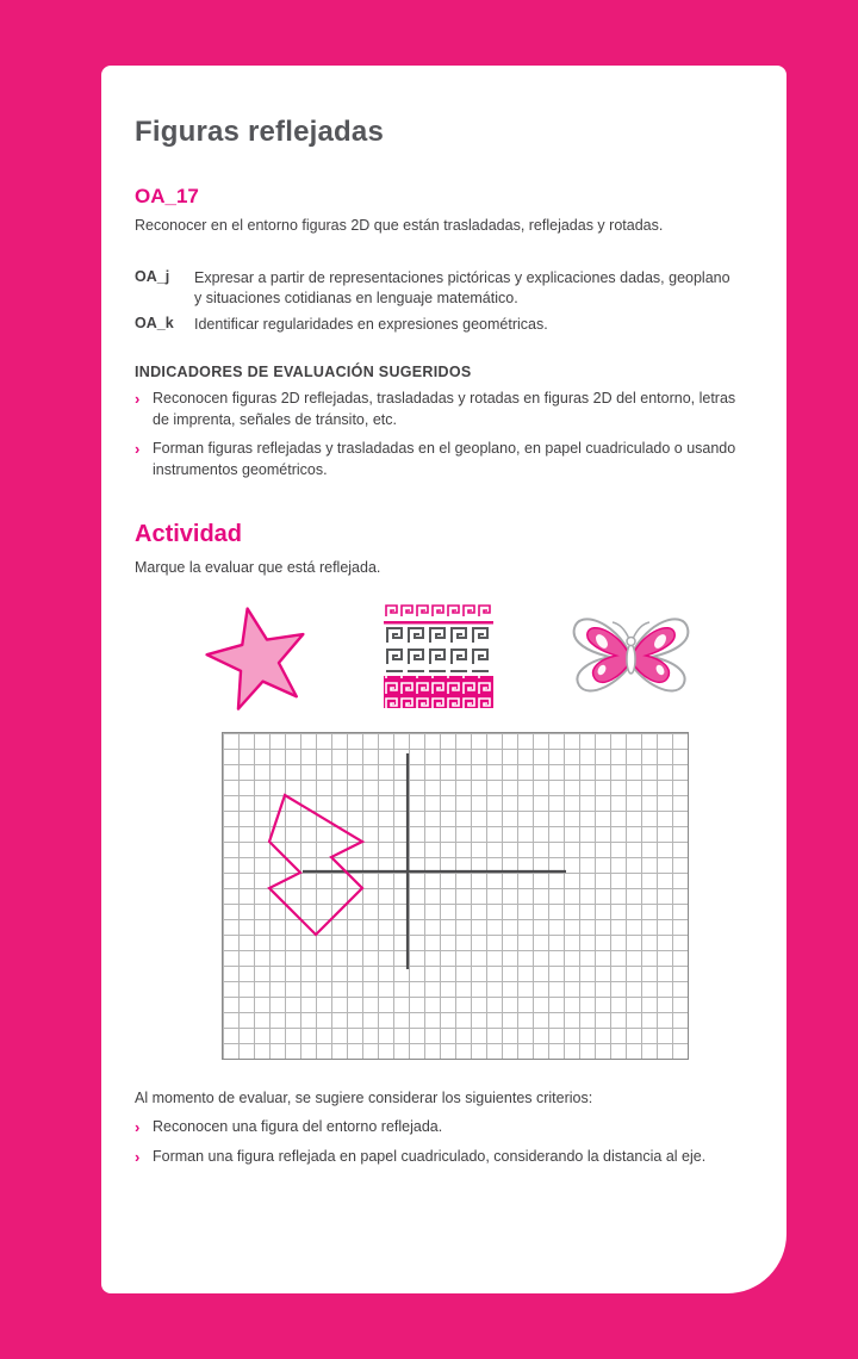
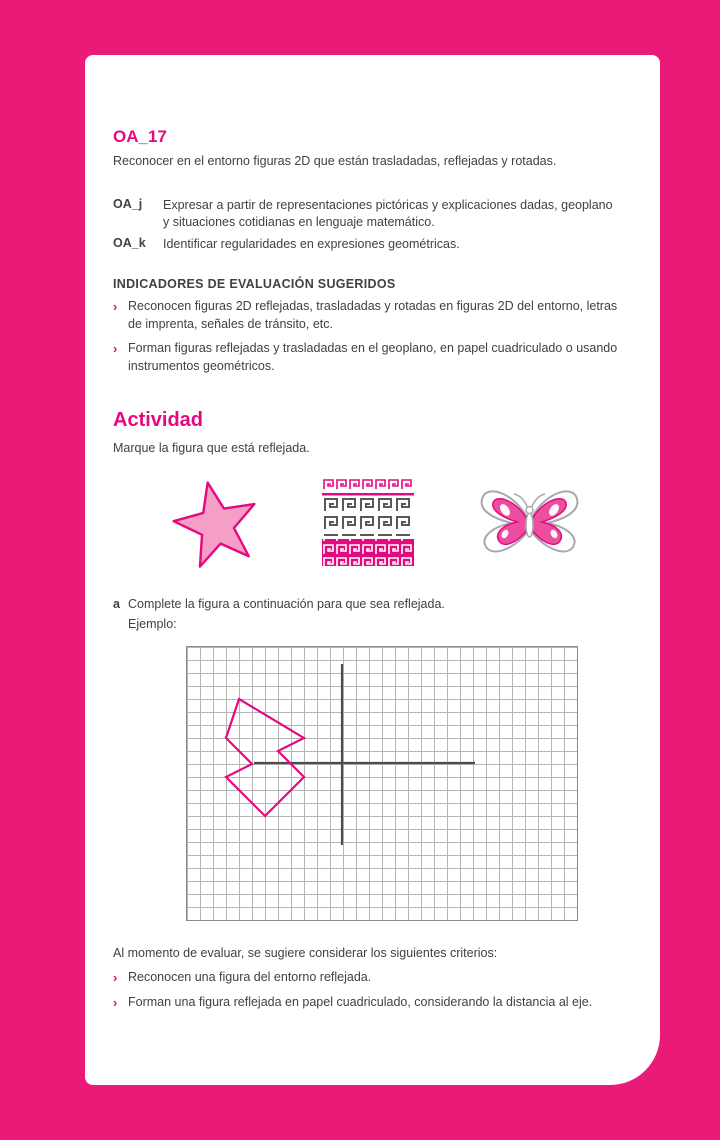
- Figuras reflejadas
  OA_17
  Reconocer en el entorno figuras 2D que están trasladadas, reflejadas y rotadas.
  OA_j
  Expresar a partir de representaciones pictóricas y explicaciones dadas, geoplano y situaciones cotidianas en lenguaje matemático.
  OA_k
  Identificar regularidades en expresiones geométricas.
  INDICADORES DE EVALUACIÓN SUGERIDOS
  ›
  Reconocen figuras 2D reflejadas, trasladadas y rotadas en figuras 2D del entorno, letras de imprenta, señales de tránsito, etc.
  ›
  Forman figuras reflejadas y trasladadas en el geoplano, en papel cuadriculado o usando instrumentos geométricos.
  Actividad
- Marque la evaluar que está reflejada.
+ Marque la figura que está reflejada.
+ a
+ Complete la figura a continuación para que sea reflejada.
+ Ejemplo:
  Al momento de evaluar, se sugiere considerar los siguientes criterios:
  ›
  Reconocen una figura del entorno reflejada.
  ›
  Forman una figura reflejada en papel cuadriculado, considerando la distancia al eje.
